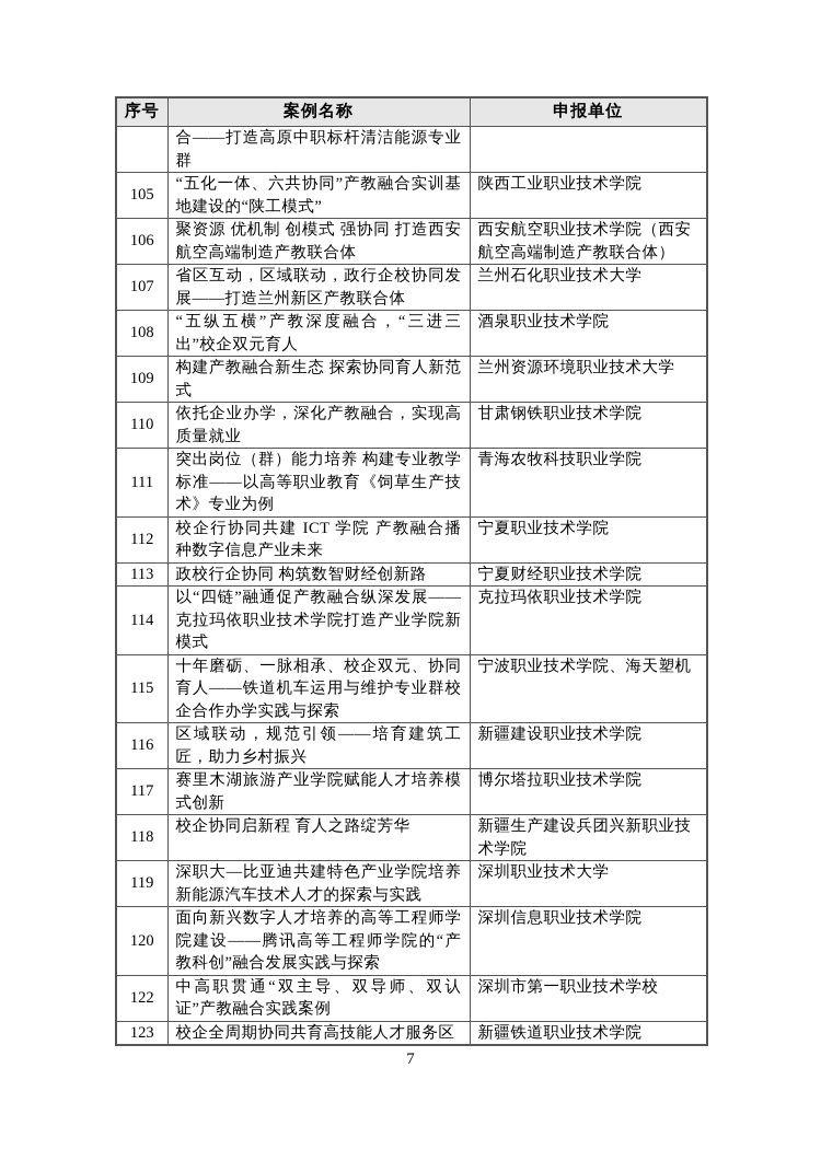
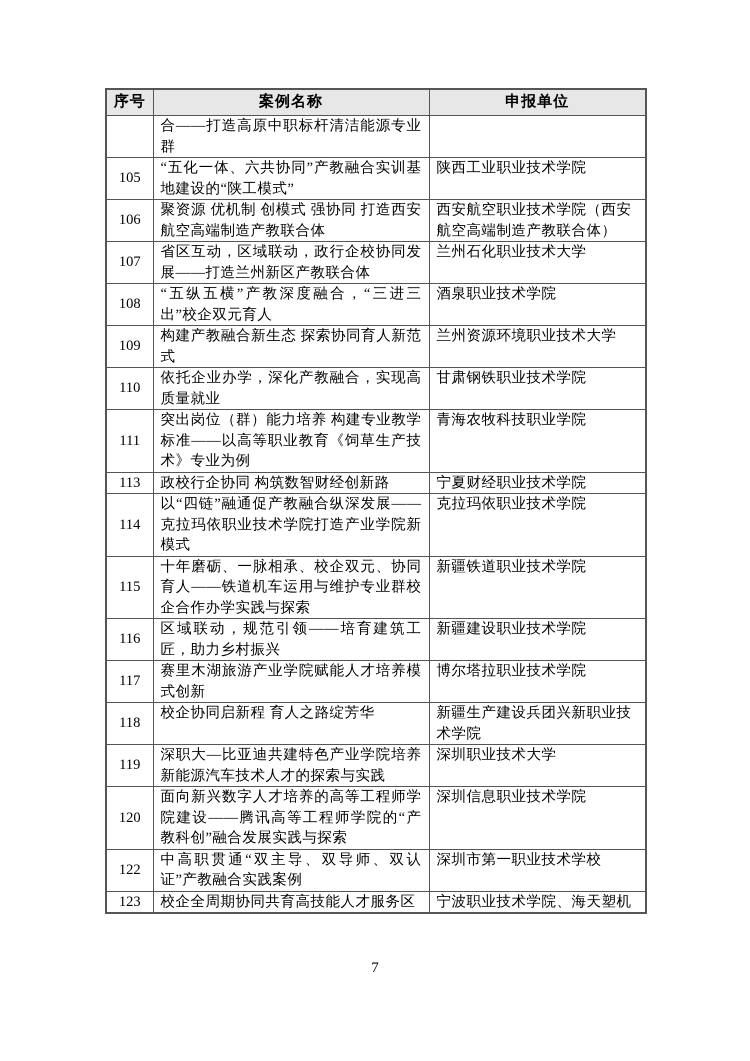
  序号	案例名称	申报单位
  	合——打造高原中职标杆清洁能源专业群
  105	“五化一体、六共协同”产教融合实训基地建设的“陕工模式”	陕西工业职业技术学院
  106	聚资源 优机制 创模式 强协同 打造西安航空高端制造产教联合体	西安航空职业技术学院（西安航空高端制造产教联合体）
  107	省区互动，区域联动，政行企校协同发展——打造兰州新区产教联合体	兰州石化职业技术大学
  108	“五纵五横”产教深度融合，“三进三出”校企双元育人	酒泉职业技术学院
  109	构建产教融合新生态 探索协同育人新范式	兰州资源环境职业技术大学
  110	依托企业办学，深化产教融合，实现高质量就业	甘肃钢铁职业技术学院
  111	突出岗位（群）能力培养 构建专业教学标准——以高等职业教育《饲草生产技术》专业为例	青海农牧科技职业学院
- 112	校企行协同共建 ICT 学院 产教融合播种数字信息产业未来	宁夏职业技术学院
  113	政校行企协同 构筑数智财经创新路	宁夏财经职业技术学院
  114	以“四链”融通促产教融合纵深发展——克拉玛依职业技术学院打造产业学院新模式	克拉玛依职业技术学院
- 115	十年磨砺、一脉相承、校企双元、协同育人——铁道机车运用与维护专业群校企合作办学实践与探索	宁波职业技术学院、海天塑机
+ 115	十年磨砺、一脉相承、校企双元、协同育人——铁道机车运用与维护专业群校企合作办学实践与探索	新疆铁道职业技术学院
  116	区域联动，规范引领——培育建筑工匠，助力乡村振兴	新疆建设职业技术学院
  117	赛里木湖旅游产业学院赋能人才培养模式创新	博尔塔拉职业技术学院
  118	校企协同启新程 育人之路绽芳华	新疆生产建设兵团兴新职业技术学院
  119	深职大—比亚迪共建特色产业学院培养新能源汽车技术人才的探索与实践	深圳职业技术大学
  120	面向新兴数字人才培养的高等工程师学院建设——腾讯高等工程师学院的“产教科创”融合发展实践与探索	深圳信息职业技术学院
  122	中高职贯通“双主导、双导师、双认证”产教融合实践案例	深圳市第一职业技术学校
- 123	校企全周期协同共育高技能人才服务区	新疆铁道职业技术学院
+ 123	校企全周期协同共育高技能人才服务区	宁波职业技术学院、海天塑机
  7
